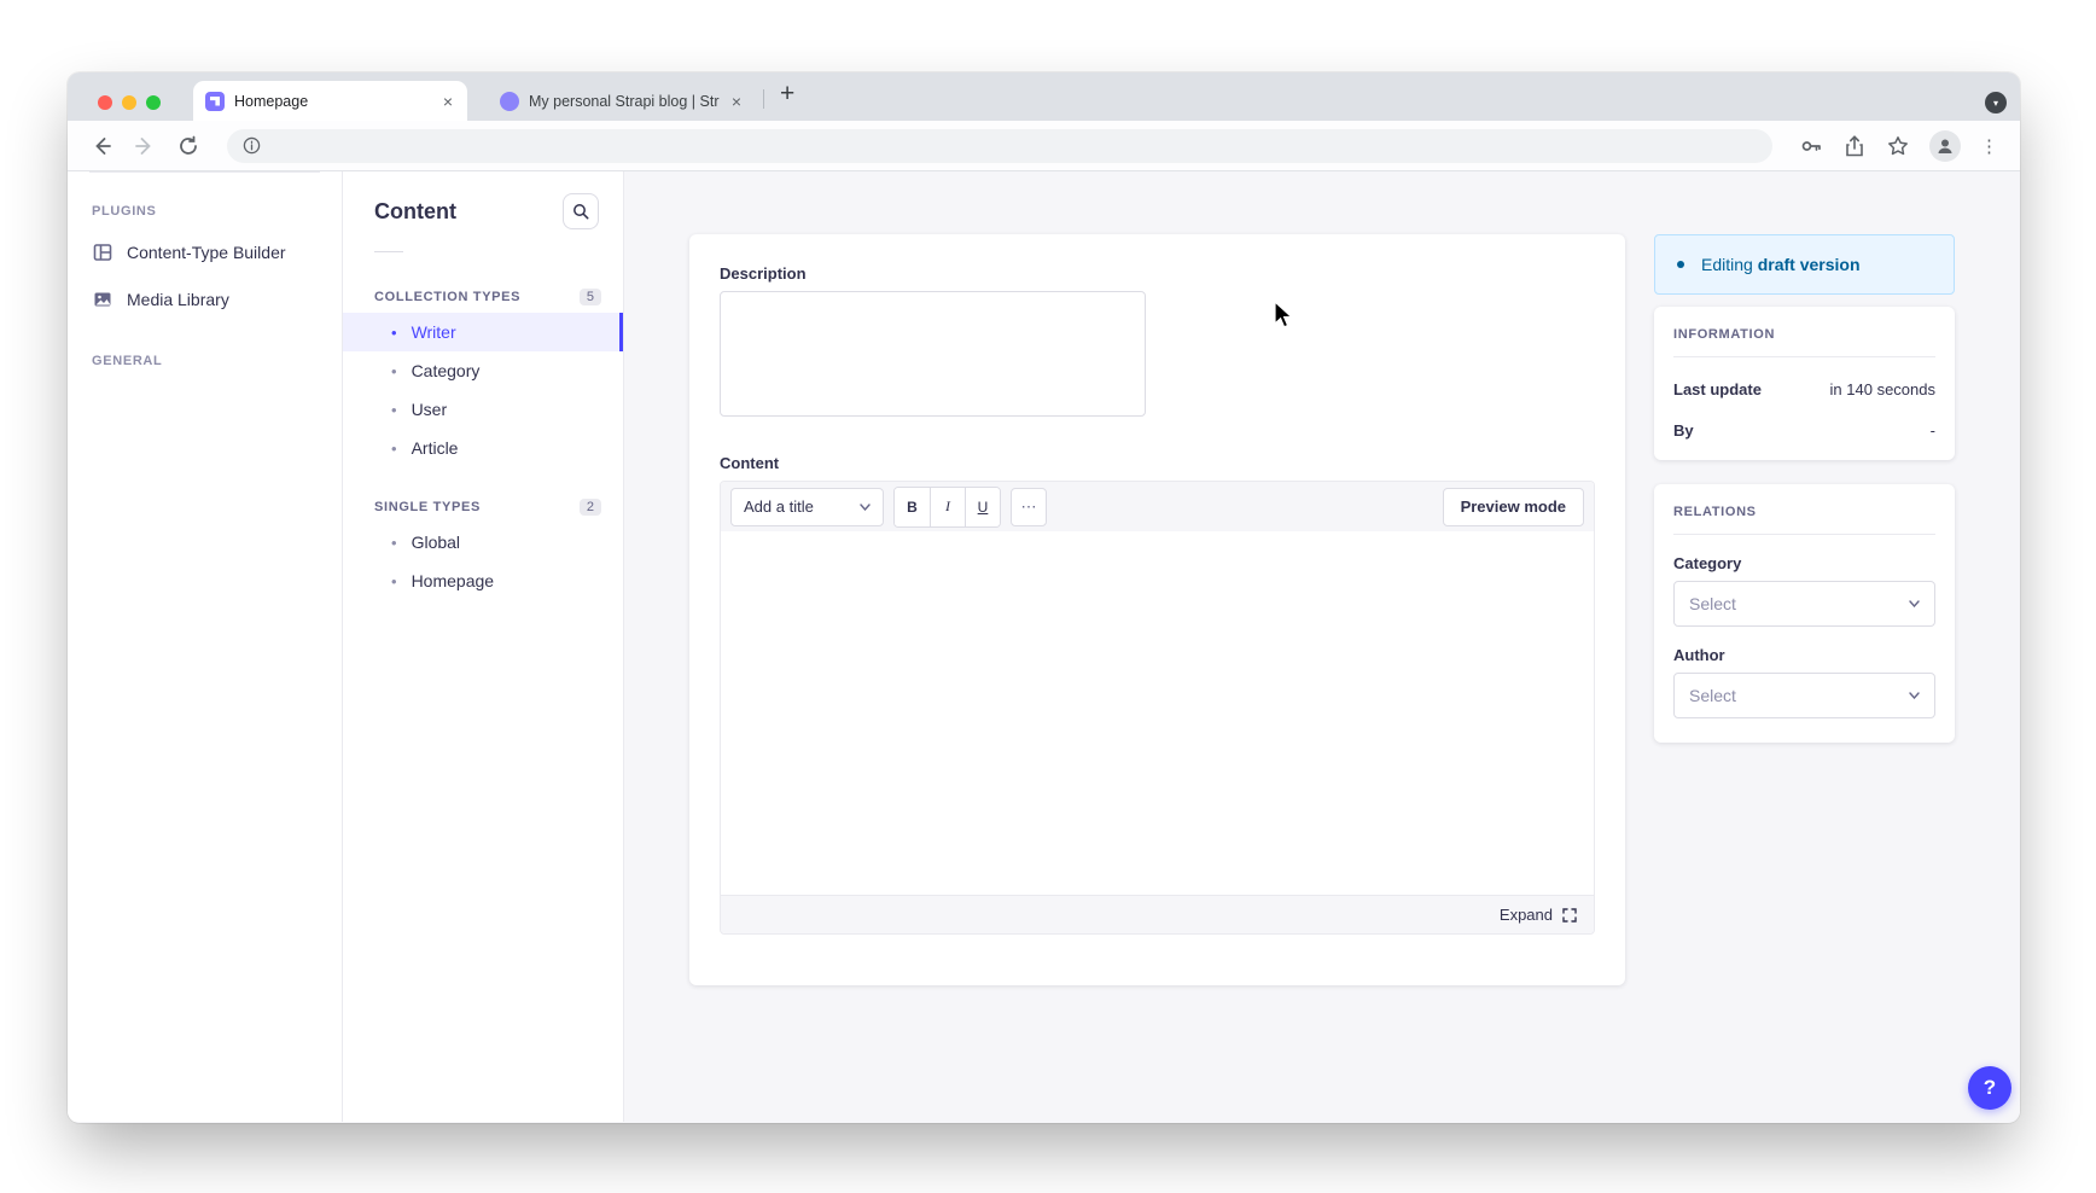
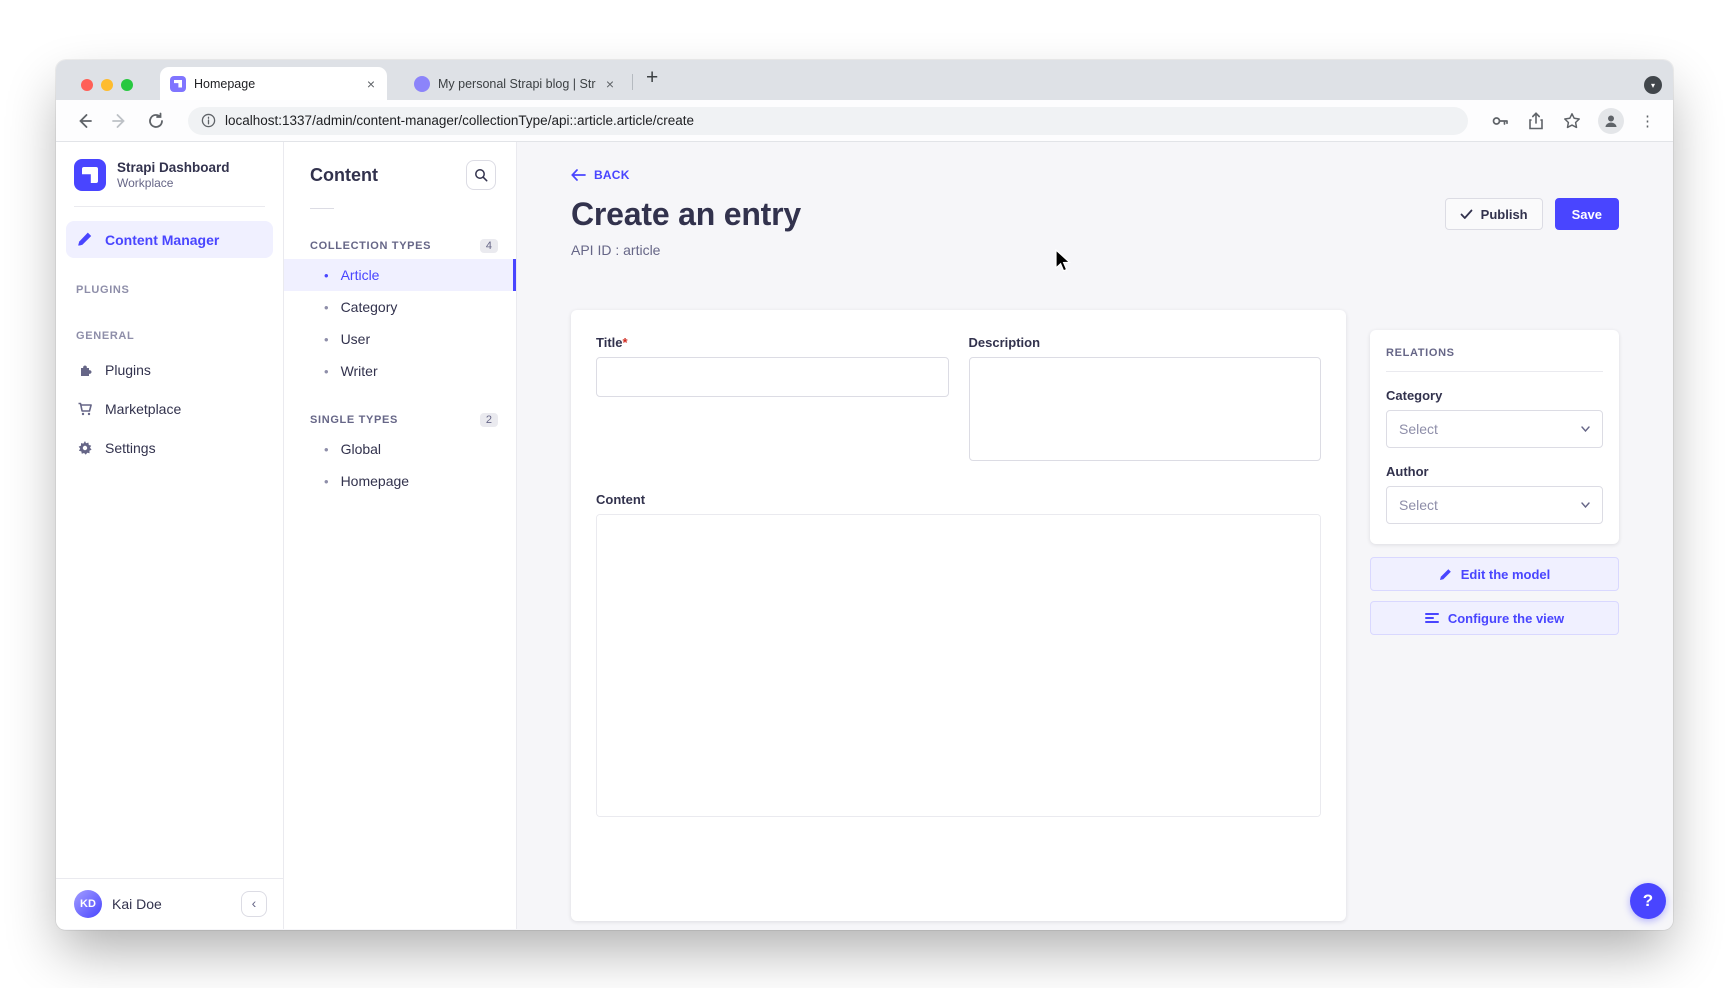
  Homepage
  ×
  My personal Strapi blog | Str
  ×
  +
  ▾
+ localhost:1337/admin/content-manager/collectionType/api::article.article/create
  ⋮
+ Strapi Dashboard
+ Workplace
+ Content Manager
  PLUGINS
- Content-Type Builder
- Media Library
  GENERAL
+ Plugins
+ Marketplace
+ Settings
+ KD
+ Kai Doe
+ ‹
  Content
  COLLECTION TYPES
- 5
+ 4
  •
- Writer
+ Article
  •
  Category
  •
  User
  •
- Article
+ Writer
  SINGLE TYPES
  2
  •
  Global
  •
  Homepage
+ BACK
+ Create an entry
+ API ID : article
+ Publish
+ Save
+ Title*
  Description
  Content
- Add a title
- B
- I
- U
- ⋯
- Preview mode
- Expand
- Editing draft version
- INFORMATION
- Last update
- in 140 seconds
- By
- -
  RELATIONS
  Category
  Select
  Author
  Select
+ Edit the model
+ Configure the view
  ?
